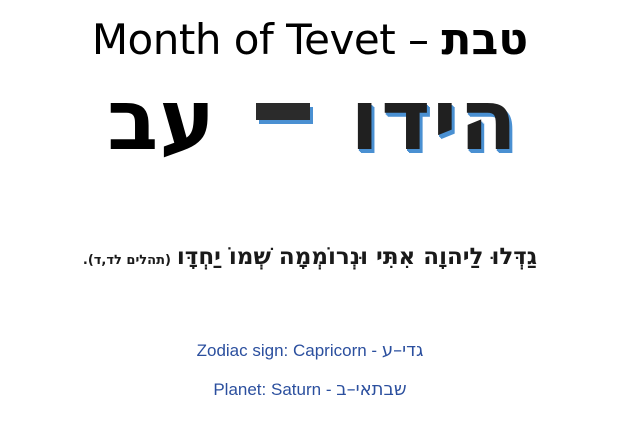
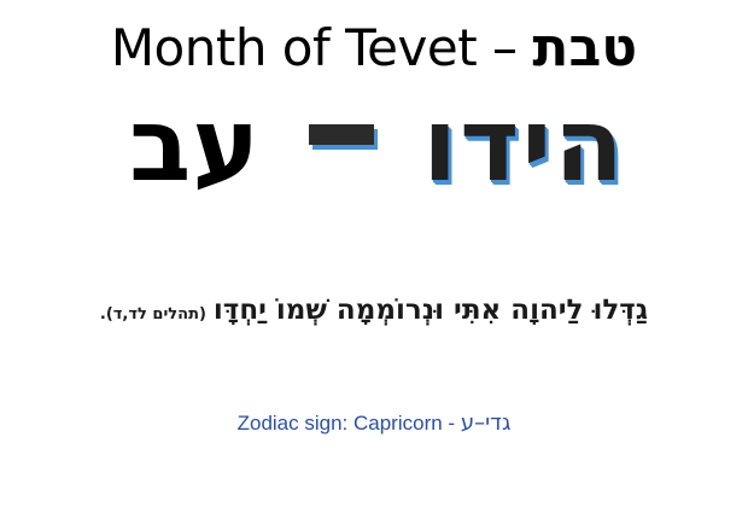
  Month of Tevet – טבת
  הידועב
  גַדְּלוּ לַיהוָה אִתִּי וּנְרוֹמְמָה שְׁמוֹ יַחְדָּו(תהלים לד,ד).
  Zodiac sign: Capricorn - גדי–ע
- Planet: Saturn - שבתאי–ב
